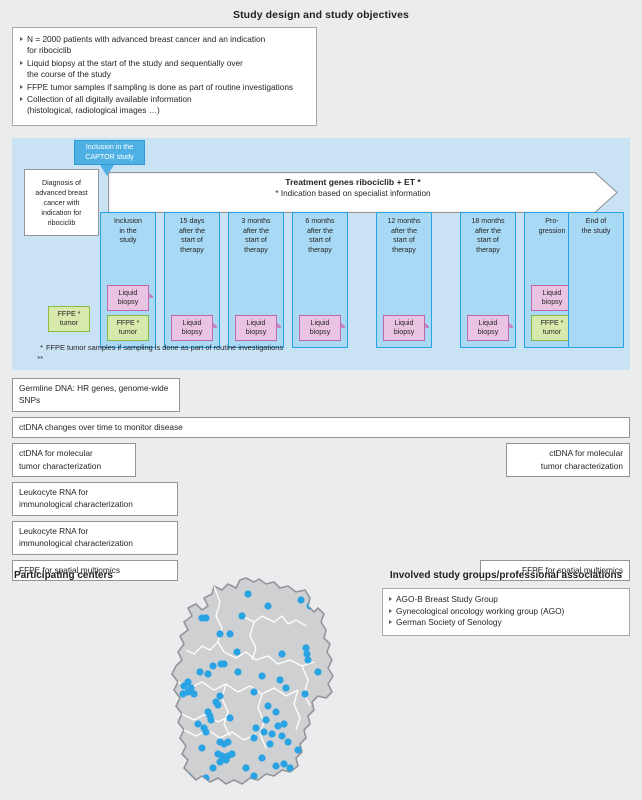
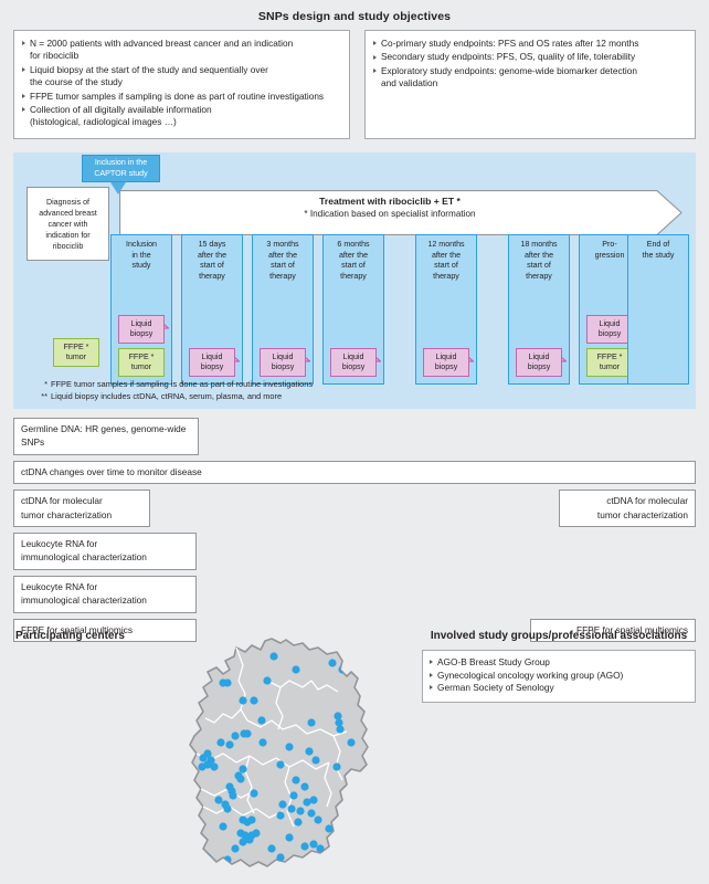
- Study design and study objectives
+ SNPs design and study objectives
  N = 2000 patients with advanced breast cancer and an indication
  for ribociclib
  Liquid biopsy at the start of the study and sequentially over
  the course of the study
  FFPE tumor samples if sampling is done as part of routine investigations
  Collection of all digitally available information
  (histological, radiological images …)
+ Co-primary study endpoints: PFS and OS rates after 12 months
+ Secondary study endpoints: PFS, OS, quality of life, tolerability
+ Exploratory study endpoints: genome-wide biomarker detection
+ and validation
  Inclusion in the CAPTOR study
  Diagnosis of
  advanced breast
  cancer with
  indication for
  ribociclib
- Treatment genes ribociclib + ET *
+ Treatment with ribociclib + ET *
  * Indication based on specialist information
  FFPE *
  tumor
  Inclusion
  in the
  study
  Liquid
  biopsy
  FFPE *
  tumor
  15 days
  after the
  start of
  therapy
  Liquid
  biopsy
  3 months
  after the
  start of
  therapy
  Liquid
  biopsy
  6 months
  after the
  start of
  therapy
  Liquid
  biopsy
  12 months
  after the
  start of
  therapy
  Liquid
  biopsy
  18 months
  after the
  start of
  therapy
  Liquid
  biopsy
  Pro-
  gression
  Liquid
  biopsy
  FFPE *
  tumor
  End of
  the study
  *
  FFPE tumor samples if sampling is done as part of routine investigations
  **
+ Liquid biopsy includes ctDNA, ctRNA, serum, plasma, and more
  Germline DNA: HR genes, genome-wide SNPs
  ctDNA changes over time to monitor disease
  ctDNA for molecular
  tumor characterization
  ctDNA for molecular
  tumor characterization
  Leukocyte RNA for
  immunological characterization
  Leukocyte RNA for
  immunological characterization
  FFPE for spatial multiomics
  FFPE for spatial multiomics
  Participating centers
  Involved study groups/professional associations
  AGO-B Breast Study Group
  Gynecological oncology working group (AGO)
  German Society of Senology
